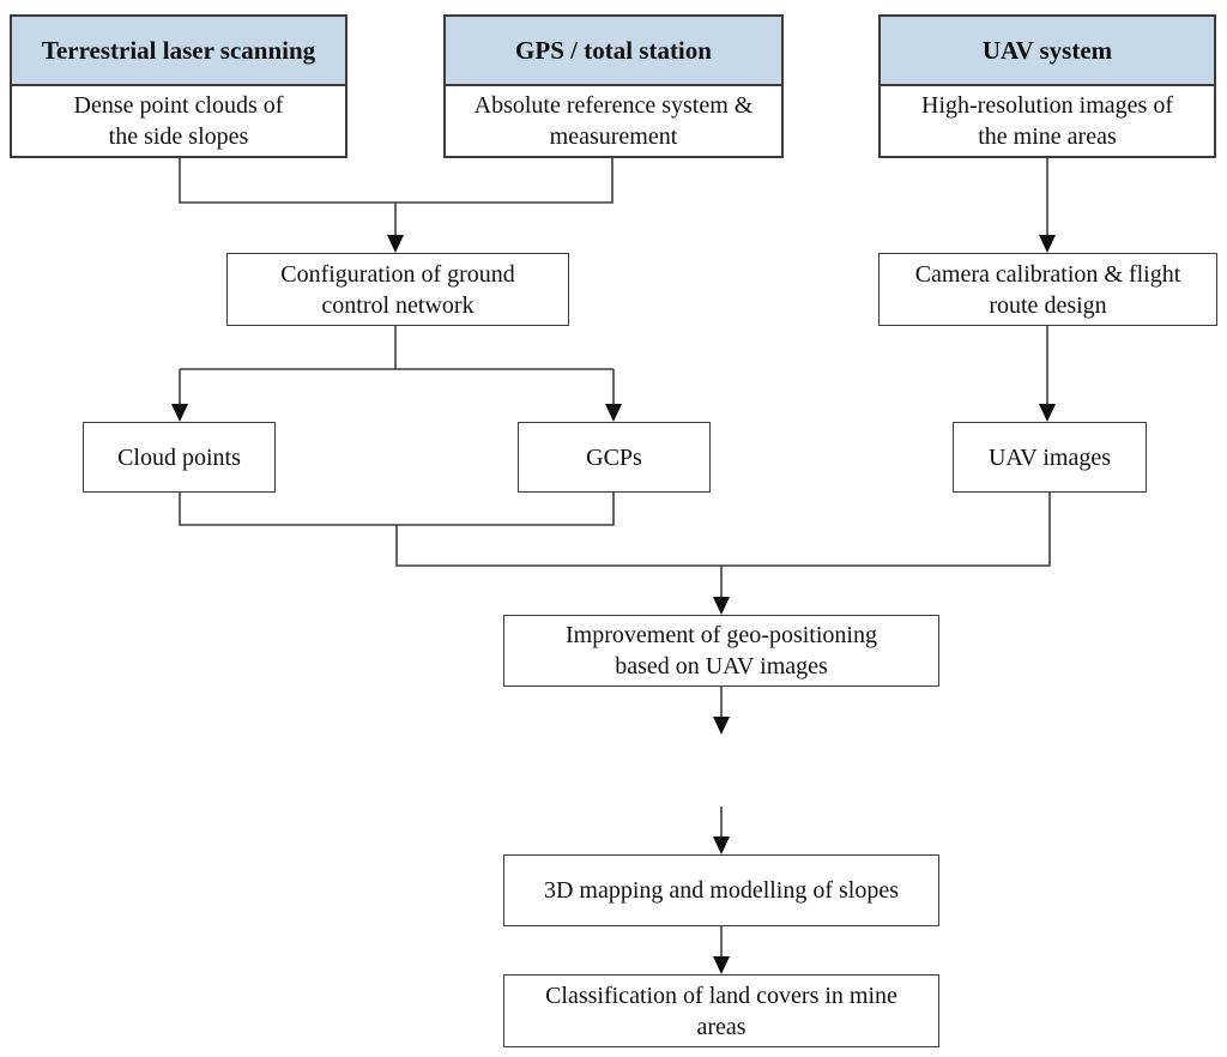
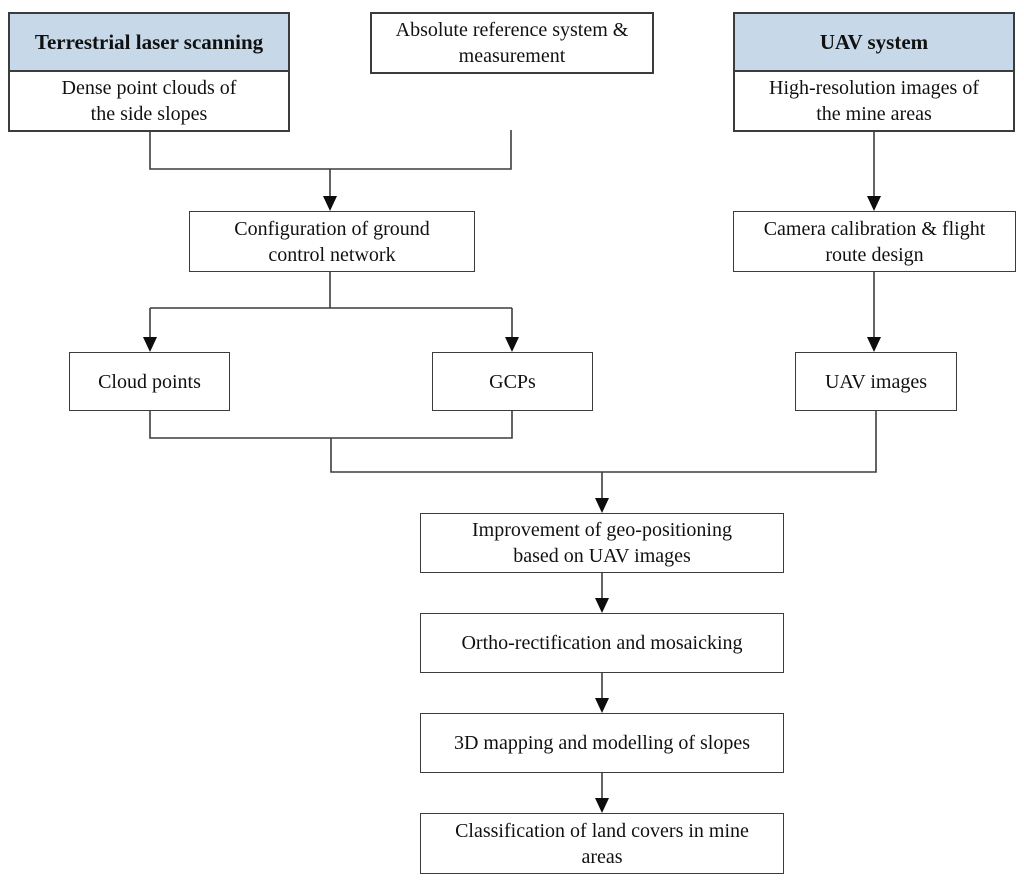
  Terrestrial laser scanning
  Dense point clouds of
  the side slopes
- GPS / total station
  Absolute reference system &
  measurement
  UAV system
  High-resolution images of
  the mine areas
  Configuration of ground
  control network
  Camera calibration & flight
  route design
  Cloud points
  GCPs
  UAV images
  Improvement of geo-positioning
  based on UAV images
+ Ortho-rectification and mosaicking
  3D mapping and modelling of slopes
  Classification of land covers in mine
  areas
